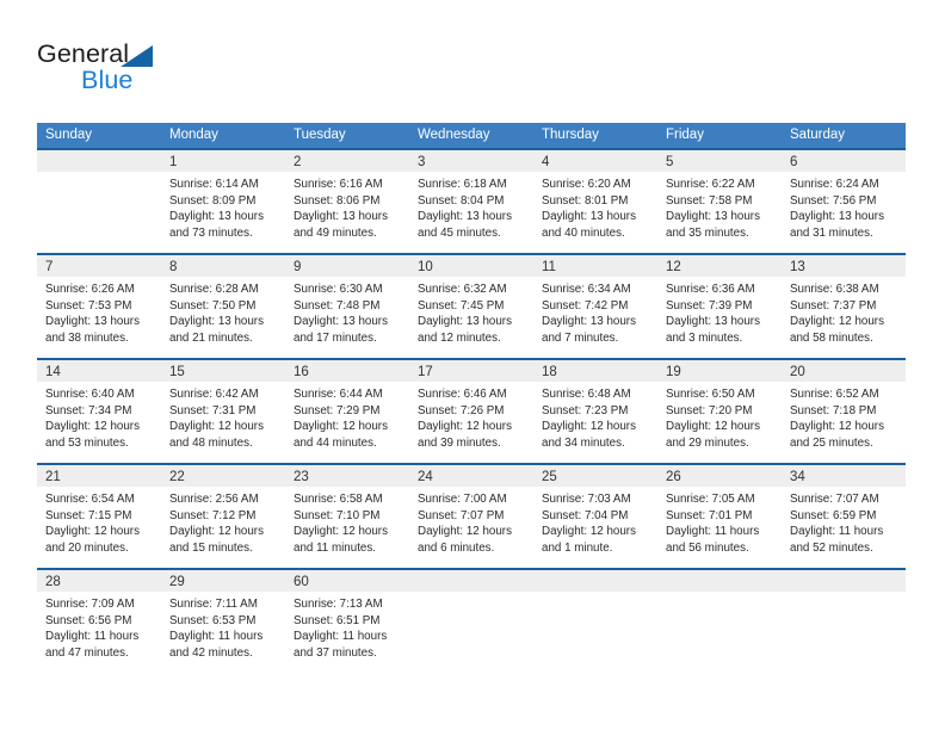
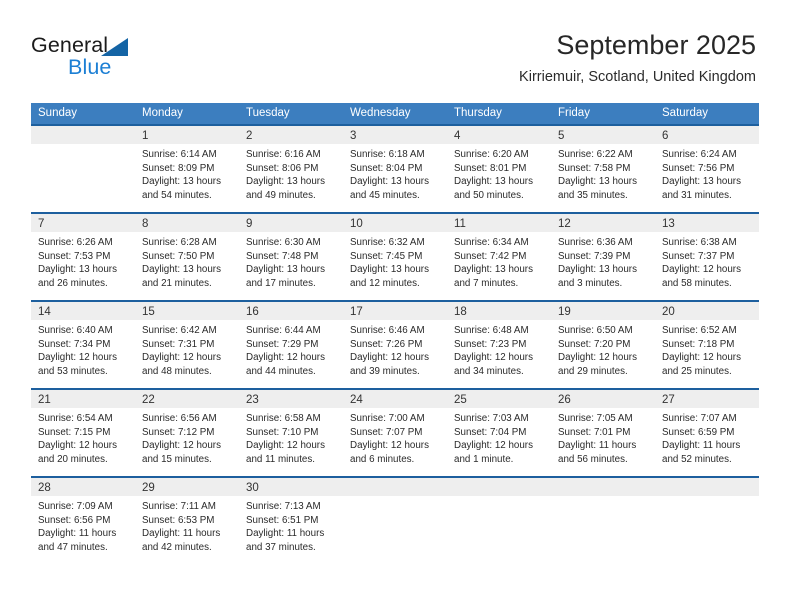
  General
  Blue
+ September 2025
+ Kirriemuir, Scotland, United Kingdom
  Sunday
  Monday
  Tuesday
  Wednesday
  Thursday
  Friday
  Saturday
  1
  Sunrise: 6:14 AM
  Sunset: 8:09 PM
  Daylight: 13 hours
- and 73 minutes.
+ and 54 minutes.
  2
  Sunrise: 6:16 AM
  Sunset: 8:06 PM
  Daylight: 13 hours
  and 49 minutes.
  3
  Sunrise: 6:18 AM
  Sunset: 8:04 PM
  Daylight: 13 hours
  and 45 minutes.
  4
  Sunrise: 6:20 AM
  Sunset: 8:01 PM
  Daylight: 13 hours
- and 40 minutes.
+ and 50 minutes.
  5
  Sunrise: 6:22 AM
  Sunset: 7:58 PM
  Daylight: 13 hours
  and 35 minutes.
  6
  Sunrise: 6:24 AM
  Sunset: 7:56 PM
  Daylight: 13 hours
  and 31 minutes.
  7
  Sunrise: 6:26 AM
  Sunset: 7:53 PM
  Daylight: 13 hours
- and 38 minutes.
+ and 26 minutes.
  8
  Sunrise: 6:28 AM
  Sunset: 7:50 PM
  Daylight: 13 hours
  and 21 minutes.
  9
  Sunrise: 6:30 AM
  Sunset: 7:48 PM
  Daylight: 13 hours
  and 17 minutes.
  10
  Sunrise: 6:32 AM
  Sunset: 7:45 PM
  Daylight: 13 hours
  and 12 minutes.
  11
  Sunrise: 6:34 AM
  Sunset: 7:42 PM
  Daylight: 13 hours
  and 7 minutes.
  12
  Sunrise: 6:36 AM
  Sunset: 7:39 PM
  Daylight: 13 hours
  and 3 minutes.
  13
  Sunrise: 6:38 AM
  Sunset: 7:37 PM
  Daylight: 12 hours
  and 58 minutes.
  14
  Sunrise: 6:40 AM
  Sunset: 7:34 PM
  Daylight: 12 hours
  and 53 minutes.
  15
  Sunrise: 6:42 AM
  Sunset: 7:31 PM
  Daylight: 12 hours
  and 48 minutes.
  16
  Sunrise: 6:44 AM
  Sunset: 7:29 PM
  Daylight: 12 hours
  and 44 minutes.
  17
  Sunrise: 6:46 AM
  Sunset: 7:26 PM
  Daylight: 12 hours
  and 39 minutes.
  18
  Sunrise: 6:48 AM
  Sunset: 7:23 PM
  Daylight: 12 hours
  and 34 minutes.
  19
  Sunrise: 6:50 AM
  Sunset: 7:20 PM
  Daylight: 12 hours
  and 29 minutes.
  20
  Sunrise: 6:52 AM
  Sunset: 7:18 PM
  Daylight: 12 hours
  and 25 minutes.
  21
  Sunrise: 6:54 AM
  Sunset: 7:15 PM
  Daylight: 12 hours
  and 20 minutes.
  22
- Sunrise: 2:56 AM
+ Sunrise: 6:56 AM
  Sunset: 7:12 PM
  Daylight: 12 hours
  and 15 minutes.
  23
  Sunrise: 6:58 AM
  Sunset: 7:10 PM
  Daylight: 12 hours
  and 11 minutes.
  24
  Sunrise: 7:00 AM
  Sunset: 7:07 PM
  Daylight: 12 hours
  and 6 minutes.
  25
  Sunrise: 7:03 AM
  Sunset: 7:04 PM
  Daylight: 12 hours
  and 1 minute.
  26
  Sunrise: 7:05 AM
  Sunset: 7:01 PM
  Daylight: 11 hours
  and 56 minutes.
- 34
+ 27
  Sunrise: 7:07 AM
  Sunset: 6:59 PM
  Daylight: 11 hours
  and 52 minutes.
  28
  Sunrise: 7:09 AM
  Sunset: 6:56 PM
  Daylight: 11 hours
  and 47 minutes.
  29
  Sunrise: 7:11 AM
  Sunset: 6:53 PM
  Daylight: 11 hours
  and 42 minutes.
- 60
+ 30
  Sunrise: 7:13 AM
  Sunset: 6:51 PM
  Daylight: 11 hours
  and 37 minutes.
